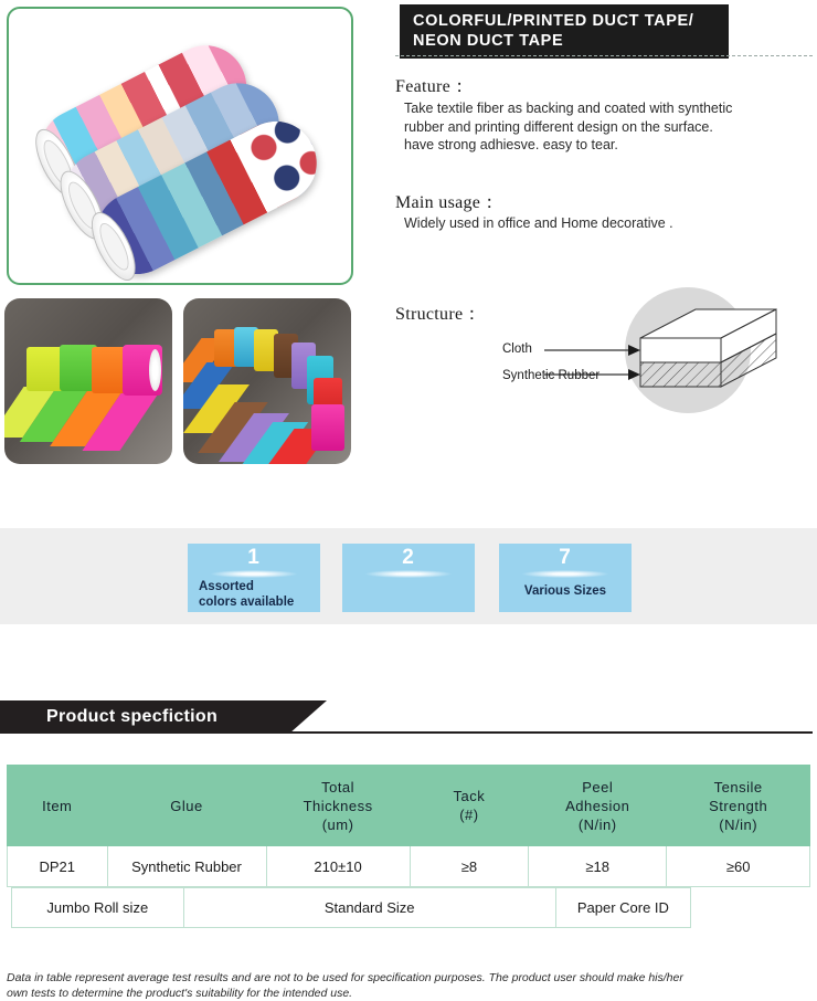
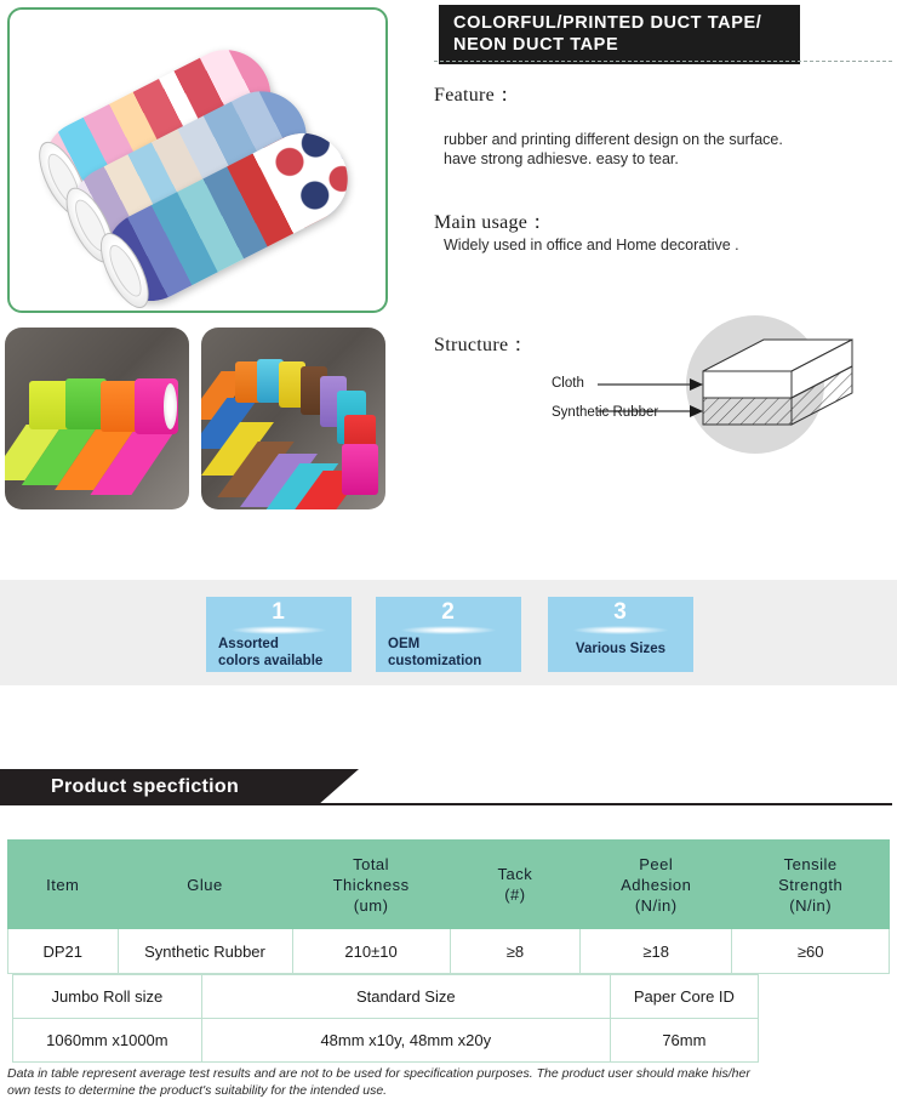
  COLORFUL/PRINTED DUCT TAPE/
  NEON DUCT TAPE
  Feature：
- Take textile fiber as backing and coated with synthetic
  rubber and printing different design on the surface.
  have strong adhiesve. easy to tear.
  Main usage：
  Widely used in office and Home decorative .
  Structure：
  Cloth
  Synthetic Rubber
  1
  Assorted
  colors available
  2
+ OEM
+ customization
- 7
+ 3
  Various Sizes
  Product specfiction
  Item	Glue	Total Thickness (um)	Tack (#)	Peel Adhesion (N/in)	Tensile Strength (N/in)
  DP21	Synthetic Rubber	210±10	≥8	≥18	≥60
  Jumbo Roll size	Standard Size	Paper Core ID
+ 1060mm x1000m	48mm x10y, 48mm x20y	76mm
  Data in table represent average test results and are not to be used for specification purposes. The product user should make his/her own tests to determine the product's suitability for the intended use.
